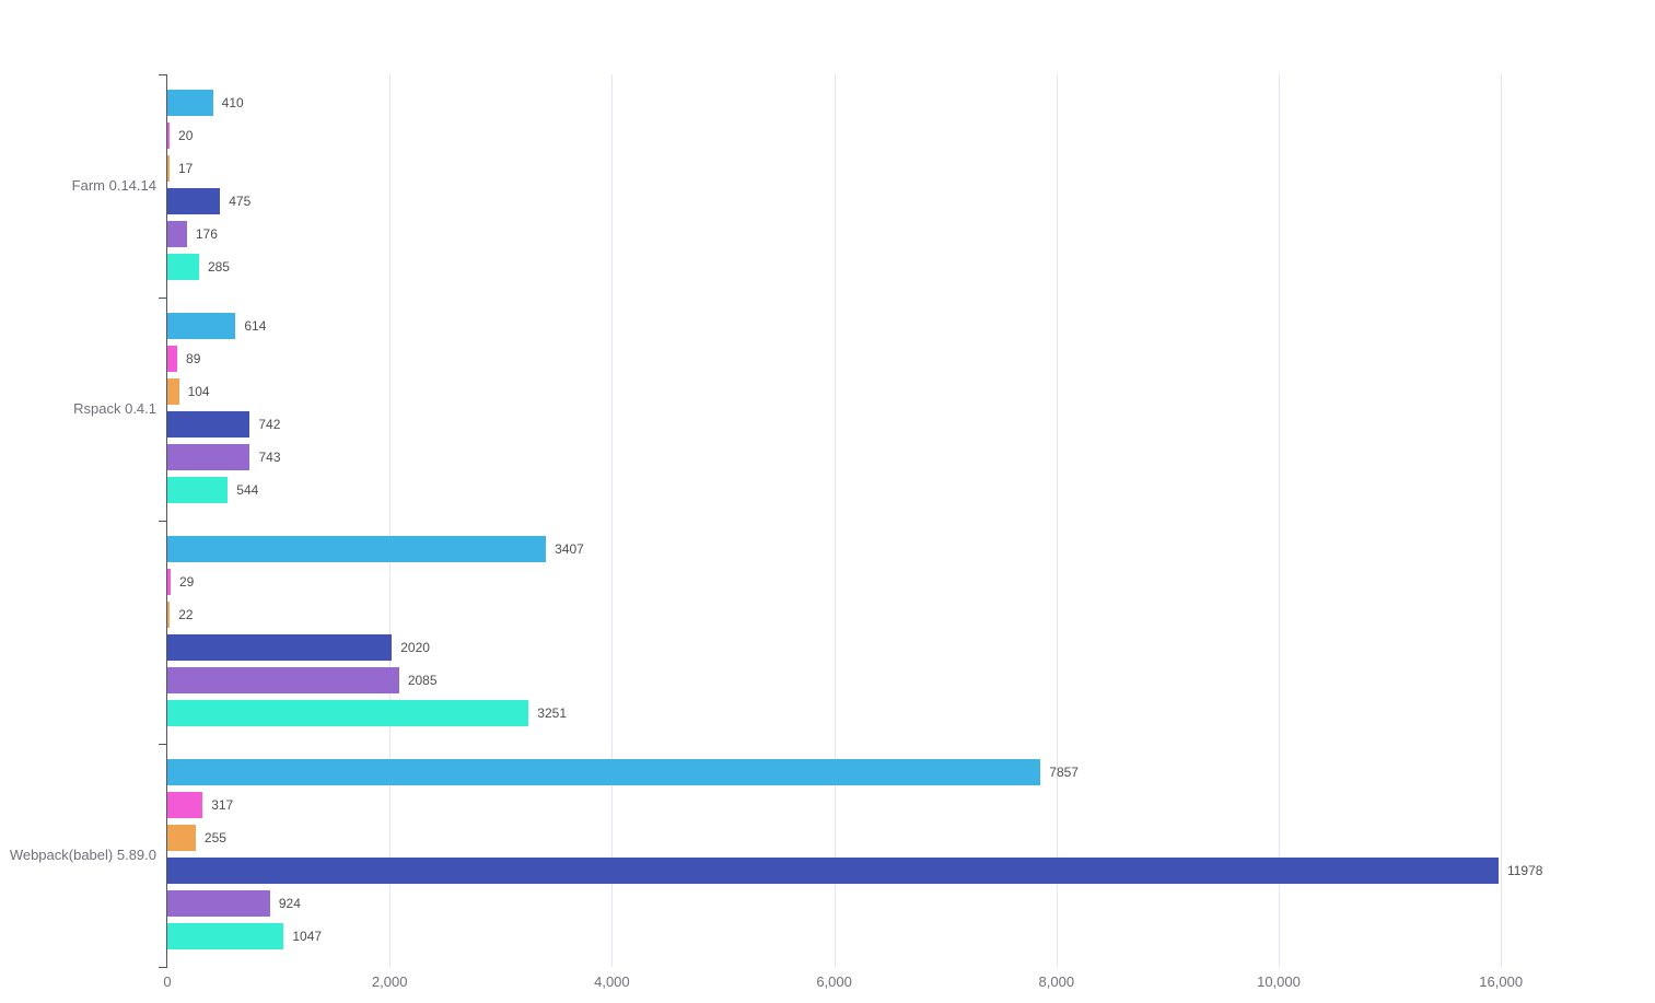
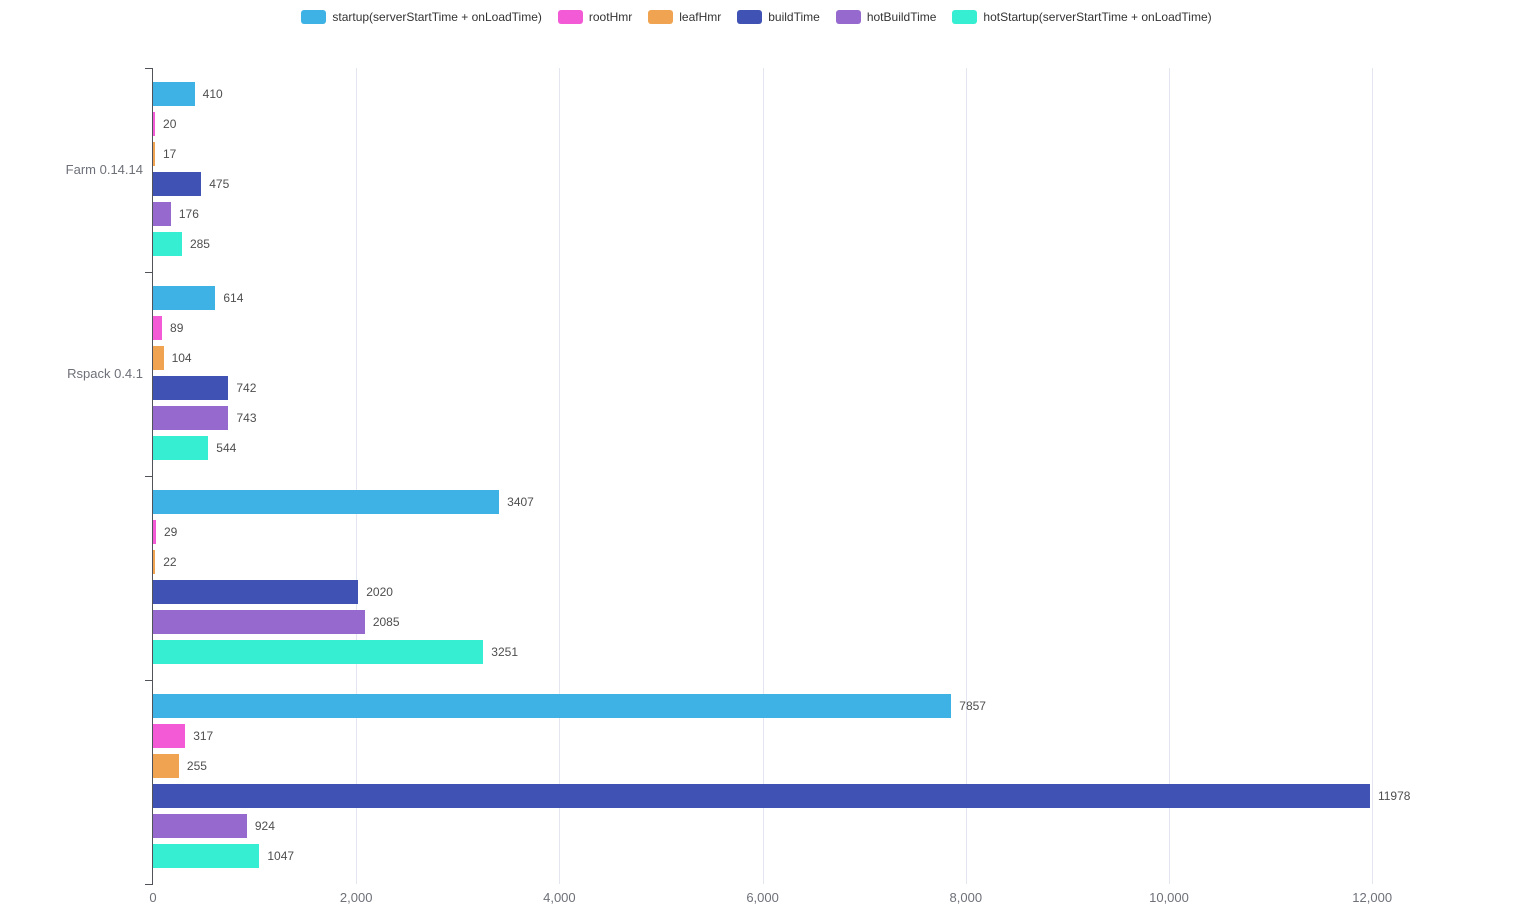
+ startup(serverStartTime + onLoadTime)
+ rootHmr
+ leafHmr
+ buildTime
+ hotBuildTime
+ hotStartup(serverStartTime + onLoadTime)
  0
  2,000
  4,000
  6,000
  8,000
  10,000
- 16,000
+ 12,000
  Farm 0.14.14
  410
  20
  17
  475
  176
  285
  Rspack 0.4.1
  614
  89
  104
  742
  743
  544
  3407
  29
  22
  2020
  2085
  3251
- Webpack(babel) 5.89.0
  7857
  317
  255
  11978
  924
  1047
